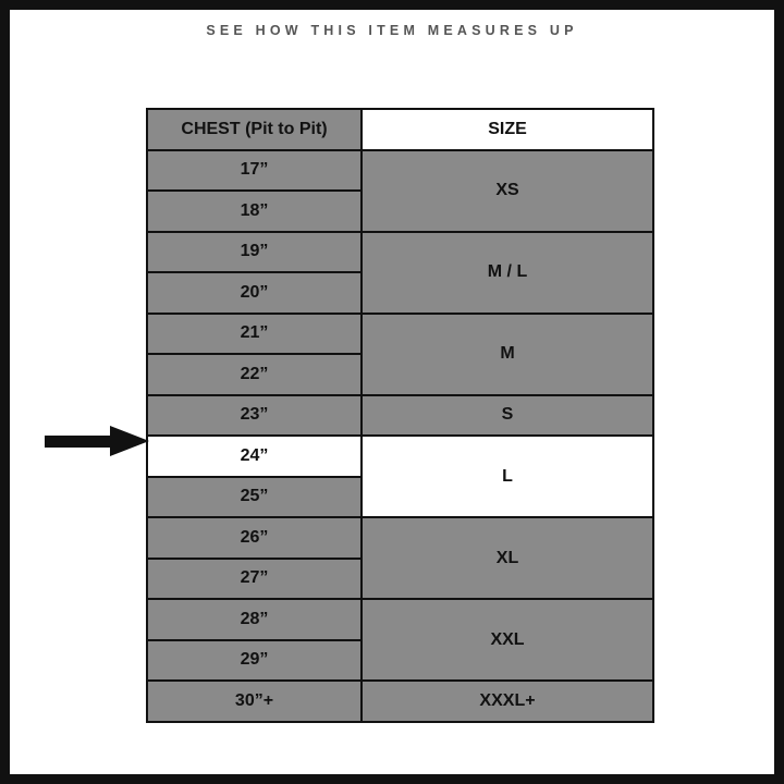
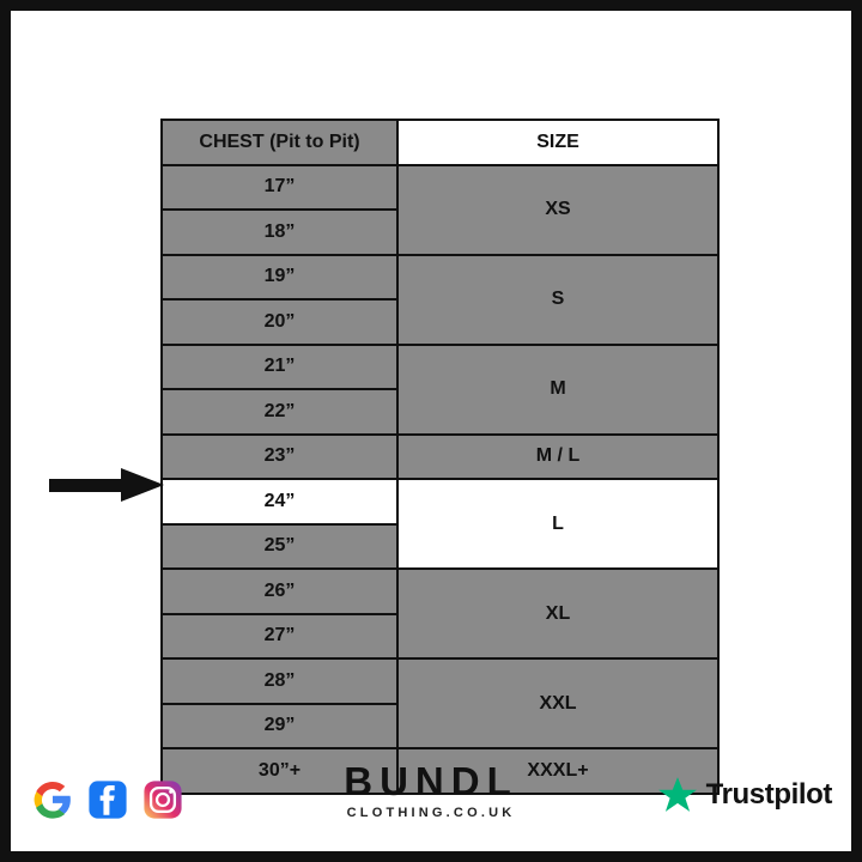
- SEE HOW THIS ITEM MEASURES UP
  CHEST (Pit to Pit)	SIZE
  17”	XS
  18”
- 19”	M / L
+ 19”	S
  20”
  21”	M
  22”
- 23”	S
+ 23”	M / L
  24”	L
  25”
  26”	XL
  27”
  28”	XXL
  29”
  30”+	XXXL+
+ BUNDL
+ CLOTHING.CO.UK
+ Trustpilot
